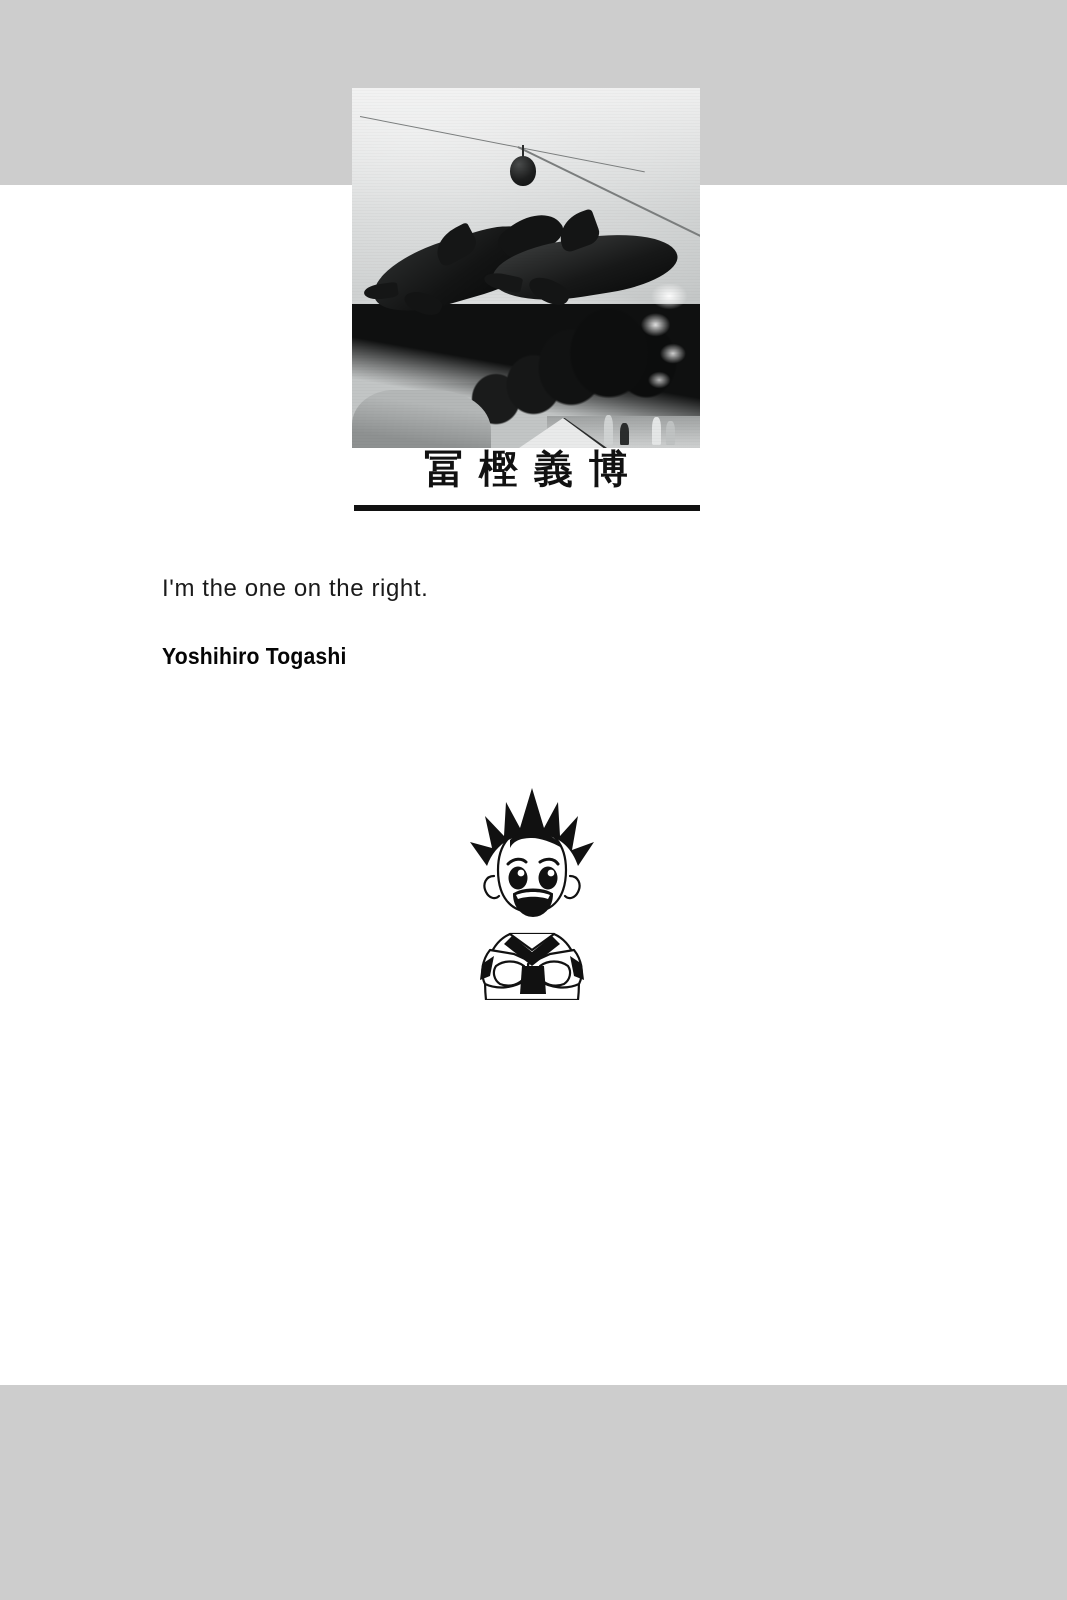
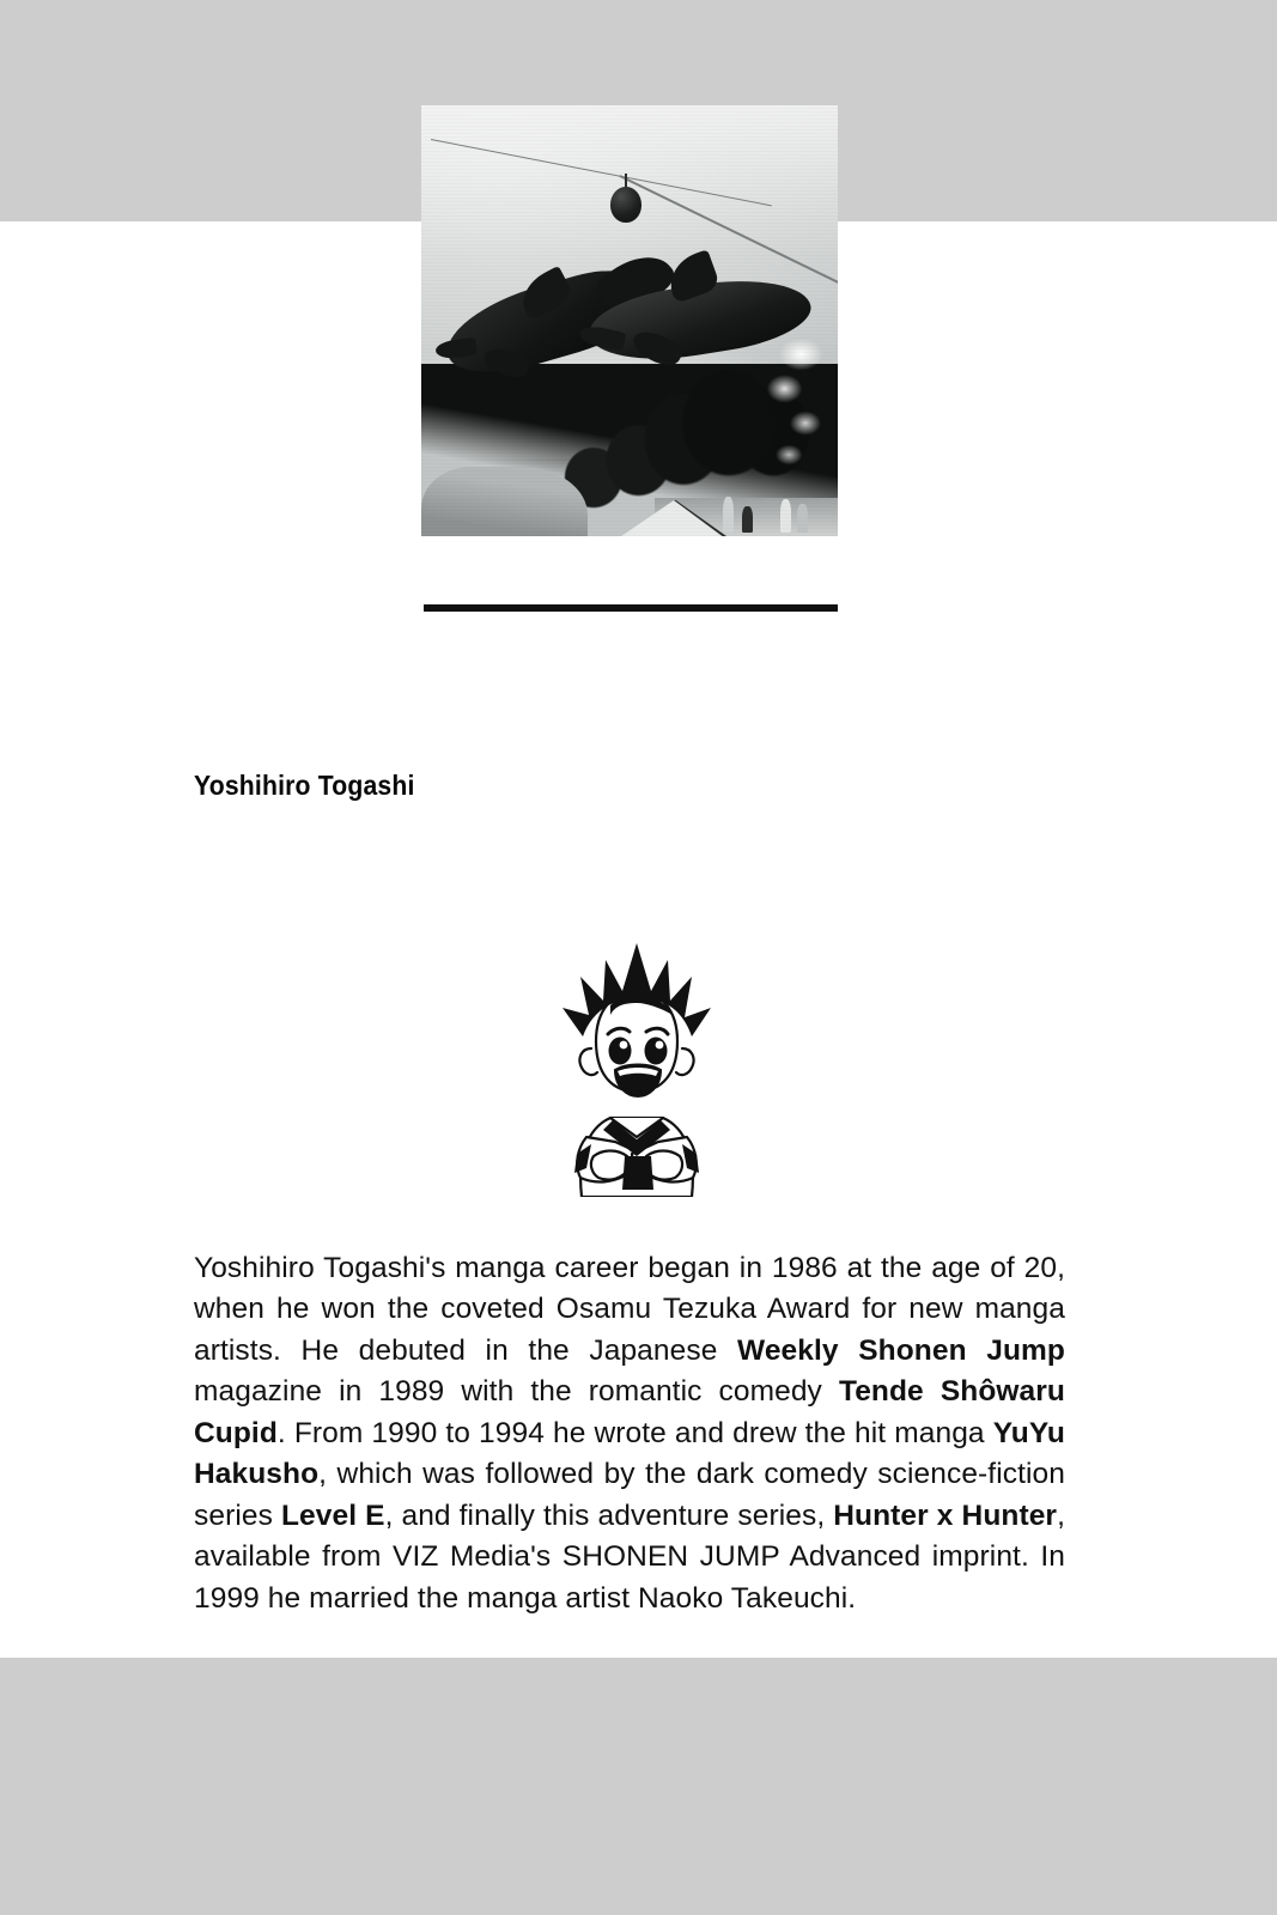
- 冨樫義博
- I'm the one on the right.
  Yoshihiro Togashi
+ Yoshihiro Togashi's manga career began in 1986 at the age of 20, when he won the coveted Osamu Tezuka Award for new manga artists. He debuted in the Japanese Weekly Shonen Jump magazine in 1989 with the romantic comedy Tende Shôwaru Cupid. From 1990 to 1994 he wrote and drew the hit manga YuYu Hakusho, which was followed by the dark comedy science-fiction series Level E, and finally this adventure series, Hunter x Hunter, available from VIZ Media's SHONEN JUMP Advanced imprint. In 1999 he married the manga artist Naoko Takeuchi.
